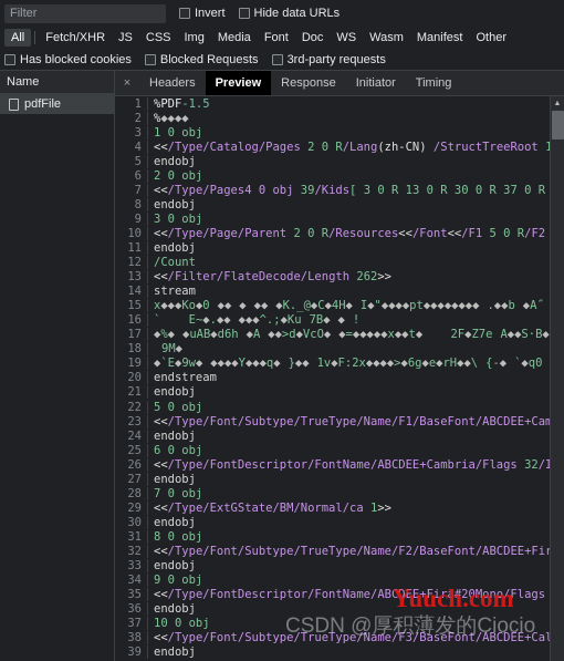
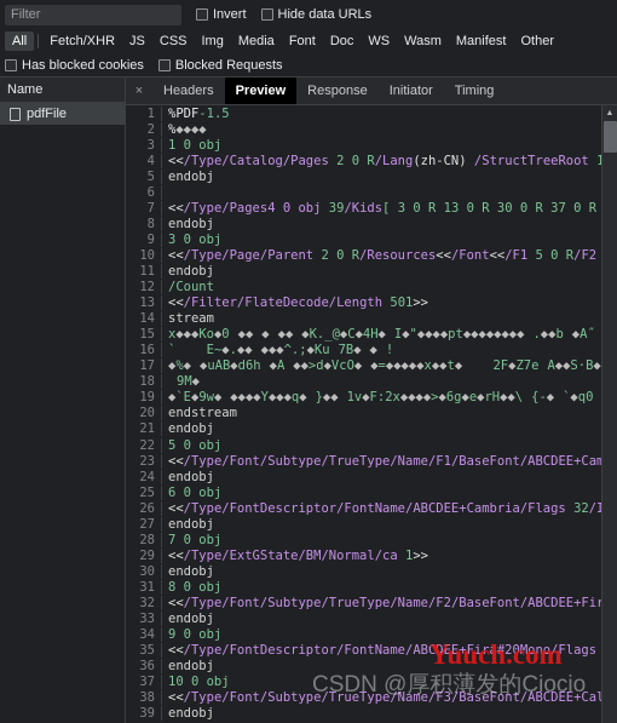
  Filter
  Invert
  Hide data URLs
  All
  Fetch/XHR
  JS
  CSS
  Img
  Media
  Font
  Doc
  WS
  Wasm
  Manifest
  Other
  Has blocked cookies
  Blocked Requests
- 3rd-party requests
  Name
  pdfFile
  ×
  Headers
  Preview
  Response
  Initiator
  Timing
  1
  %PDF-1.5
  2
  %◆◆◆◆
  3
  1 0 obj
  4
  <</Type/Catalog/Pages 2 0 R/Lang(zh-CN) /StructTreeRoot
  5
  endobj
  6
- 2 0 obj
  7
  <</Type/Pages4 0 obj 39/Kids[ 3 0 R 13 0 R 30 0 R 37 0 R
  8
  endobj
  9
  3 0 obj
  10
  <</Type/Page/Parent 2 0 R/Resources<</Font<</F1 5 0 R/F2
  11
  endobj
  12
  /Count
  13
- <</Filter/FlateDecode/Length 262>>
+ <</Filter/FlateDecode/Length 501>>
  14
  stream
  15
  x◆◆◆Ko◆0 ◆◆ ◆ ◆◆ ◆K._@◆C◆4H◆ I◆"◆◆◆◆pt◆◆◆◆◆◆◆◆ .◆◆b ◆A˝
  16
  ` E~◆.◆◆ ◆◆◆^.;◆Ku 7B◆ ◆ !
  17
  ◆%◆ ◆uAB◆d6h ◆A ◆◆>d◆VcO◆ ◆=◆◆◆◆◆x◆◆t◆ 2F◆Z7e A◆◆S·B◆
  18
  9M◆
  19
  ◆`E◆9w◆ ◆◆◆◆Y◆◆◆q◆ }◆◆ 1v◆F:2x◆◆◆◆>◆6g◆e◆rH◆◆\ {-◆ `◆q0
  20
  endstream
  21
  endobj
  22
  5 0 obj
  23
  <</Type/Font/Subtype/TrueType/Name/F1/BaseFont/ABCDEE+Ca
  24
  endobj
  25
  6 0 obj
  26
  <</Type/FontDescriptor/FontName/ABCDEE+Cambria/Flags 32/
  27
  endobj
  28
  7 0 obj
  29
  <</Type/ExtGState/BM/Normal/ca 1>>
  30
  endobj
  31
  8 0 obj
  32
  <</Type/Font/Subtype/TrueType/Name/F2/BaseFont/ABCDEE+Fi
  33
  endobj
  34
  9 0 obj
  35
  <</Type/FontDescriptor/FontName/ABCDEE+Fira#20Mono/Flags
  36
  endobj
  37
  10 0 obj
  38
  <</Type/Font/Subtype/TrueType/Name/F3/BaseFont/ABCDEE+Ca
  39
  endobj
  Yuuch.com
  CSDN @厚积薄发的Ciocio
